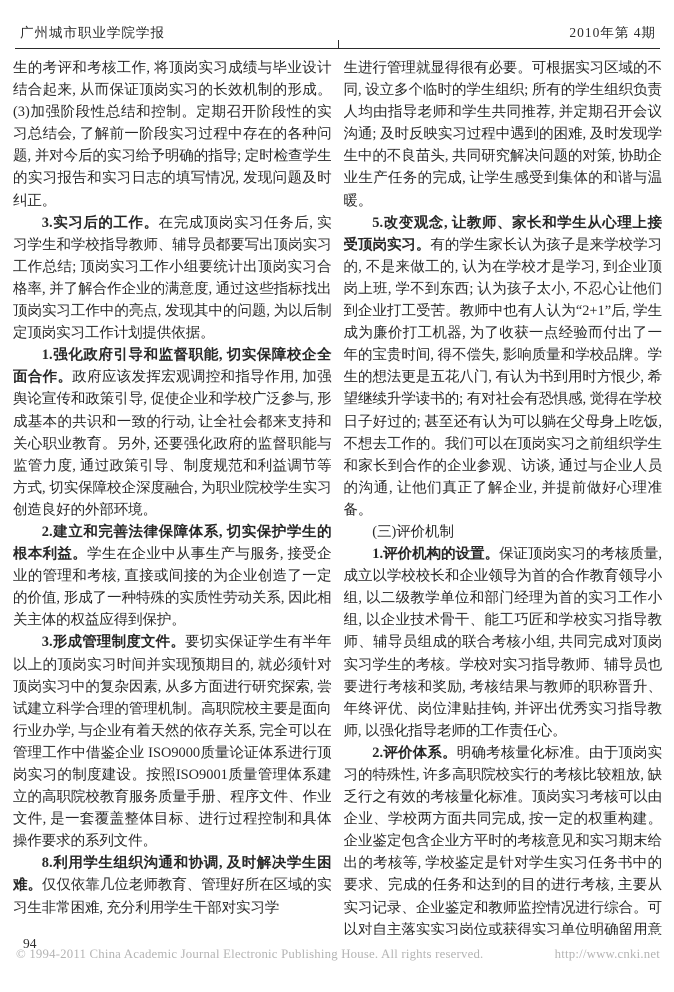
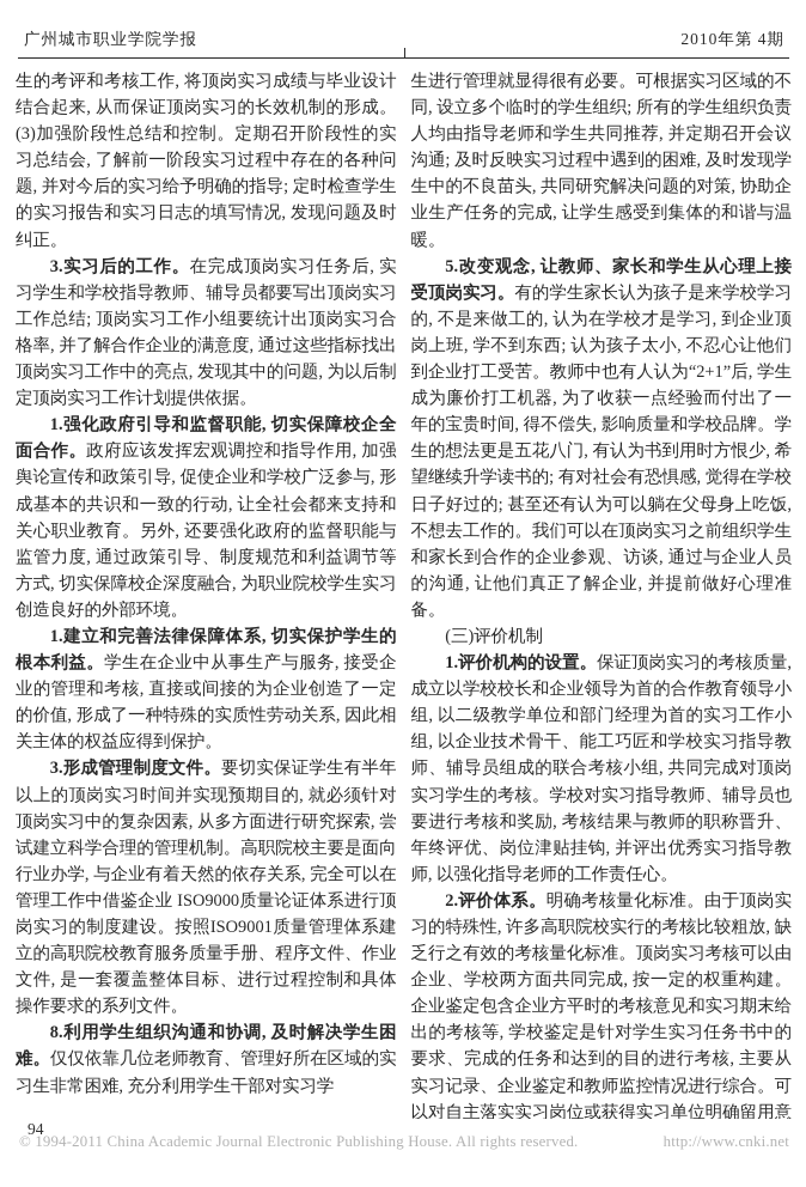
  广州城市职业学院学报
  2010年第 4期
  生的考评和考核工作, 将顶岗实习成绩与毕业设计结合起来, 从而保证顶岗实习的长效机制的形成。(3)加强阶段性总结和控制。定期召开阶段性的实习总结会, 了解前一阶段实习过程中存在的各种问题, 并对今后的实习给予明确的指导; 定时检查学生的实习报告和实习日志的填写情况, 发现问题及时纠正。
  3.实习后的工作。在完成顶岗实习任务后, 实习学生和学校指导教师、辅导员都要写出顶岗实习工作总结; 顶岗实习工作小组要统计出顶岗实习合格率, 并了解合作企业的满意度, 通过这些指标找出顶岗实习工作中的亮点, 发现其中的问题, 为以后制定顶岗实习工作计划提供依据。
  1.强化政府引导和监督职能, 切实保障校企全面合作。政府应该发挥宏观调控和指导作用, 加强舆论宣传和政策引导, 促使企业和学校广泛参与, 形成基本的共识和一致的行动, 让全社会都来支持和关心职业教育。另外, 还要强化政府的监督职能与监管力度, 通过政策引导、制度规范和利益调节等方式, 切实保障校企深度融合, 为职业院校学生实习创造良好的外部环境。
- 2.建立和完善法律保障体系, 切实保护学生的根本利益。学生在企业中从事生产与服务, 接受企业的管理和考核, 直接或间接的为企业创造了一定的价值, 形成了一种特殊的实质性劳动关系, 因此相关主体的权益应得到保护。
+ 1.建立和完善法律保障体系, 切实保护学生的根本利益。学生在企业中从事生产与服务, 接受企业的管理和考核, 直接或间接的为企业创造了一定的价值, 形成了一种特殊的实质性劳动关系, 因此相关主体的权益应得到保护。
  3.形成管理制度文件。要切实保证学生有半年以上的顶岗实习时间并实现预期目的, 就必须针对顶岗实习中的复杂因素, 从多方面进行研究探索, 尝试建立科学合理的管理机制。高职院校主要是面向行业办学, 与企业有着天然的依存关系, 完全可以在管理工作中借鉴企业 ISO9000质量论证体系进行顶岗实习的制度建设。按照ISO9001质量管理体系建立的高职院校教育服务质量手册、程序文件、作业文件, 是一套覆盖整体目标、进行过程控制和具体操作要求的系列文件。
  8.利用学生组织沟通和协调, 及时解决学生困难。仅仅依靠几位老师教育、管理好所在区域的实习生非常困难, 充分利用学生干部对实习学
  生进行管理就显得很有必要。可根据实习区域的不同, 设立多个临时的学生组织; 所有的学生组织负责人均由指导老师和学生共同推荐, 并定期召开会议沟通; 及时反映实习过程中遇到的困难, 及时发现学生中的不良苗头, 共同研究解决问题的对策, 协助企业生产任务的完成, 让学生感受到集体的和谐与温暖。
  5.改变观念, 让教师、家长和学生从心理上接受顶岗实习。有的学生家长认为孩子是来学校学习的, 不是来做工的, 认为在学校才是学习, 到企业顶岗上班, 学不到东西; 认为孩子太小, 不忍心让他们到企业打工受苦。教师中也有人认为“2+1”后, 学生成为廉价打工机器, 为了收获一点经验而付出了一年的宝贵时间, 得不偿失, 影响质量和学校品牌。学生的想法更是五花八门, 有认为书到用时方恨少, 希望继续升学读书的; 有对社会有恐惧感, 觉得在学校日子好过的; 甚至还有认为可以躺在父母身上吃饭, 不想去工作的。我们可以在顶岗实习之前组织学生和家长到合作的企业参观、访谈, 通过与企业人员的沟通, 让他们真正了解企业, 并提前做好心理准备。
  (三)评价机制
  1.评价机构的设置。保证顶岗实习的考核质量, 成立以学校校长和企业领导为首的合作教育领导小组, 以二级教学单位和部门经理为首的实习工作小组, 以企业技术骨干、能工巧匠和学校实习指导教师、辅导员组成的联合考核小组, 共同完成对顶岗实习学生的考核。学校对实习指导教师、辅导员也要进行考核和奖励, 考核结果与教师的职称晋升、年终评优、岗位津贴挂钩, 并评出优秀实习指导教师, 以强化指导老师的工作责任心。
  2.评价体系。明确考核量化标准。由于顶岗实习的特殊性, 许多高职院校实行的考核比较粗放, 缺乏行之有效的考核量化标准。顶岗实习考核可以由企业、学校两方面共同完成, 按一定的权重构建。企业鉴定包含企业方平时的考核意见和实习期末给出的考核等, 学校鉴定是针对学生实习任务书中的要求、完成的任务和达到的目的进行考核, 主要从实习记录、企业鉴定和教师监控情况进行综合。可以对自主落实实习岗位或获得实习单位明确留用意
  94
  © 1994-2011 China Academic Journal Electronic Publishing House. All rights reserved.
  http://www.cnki.net
